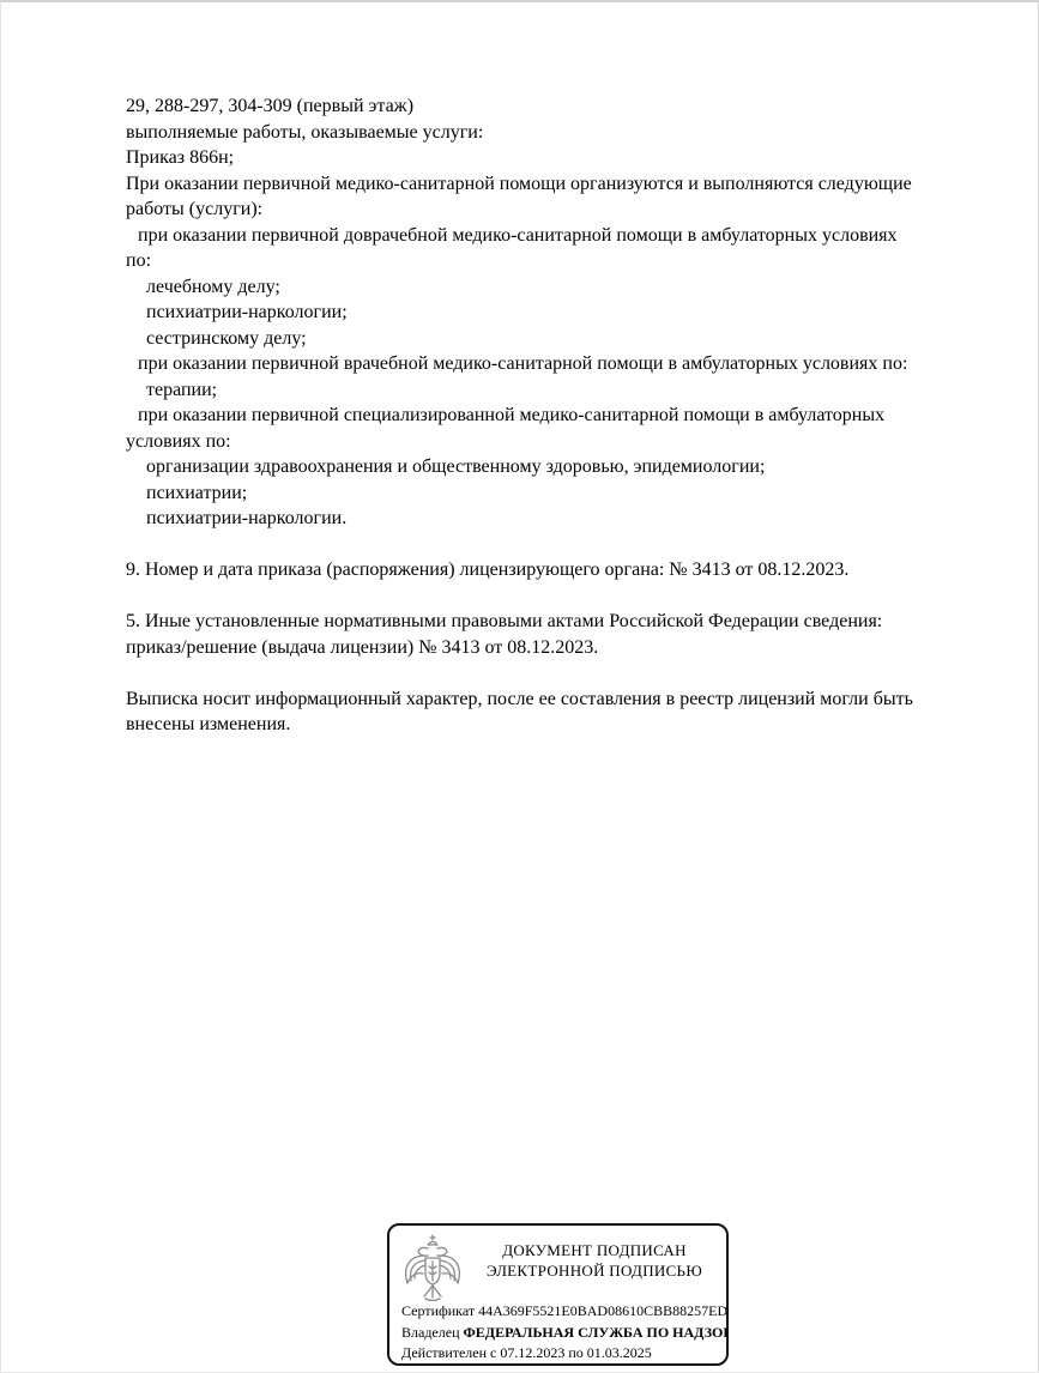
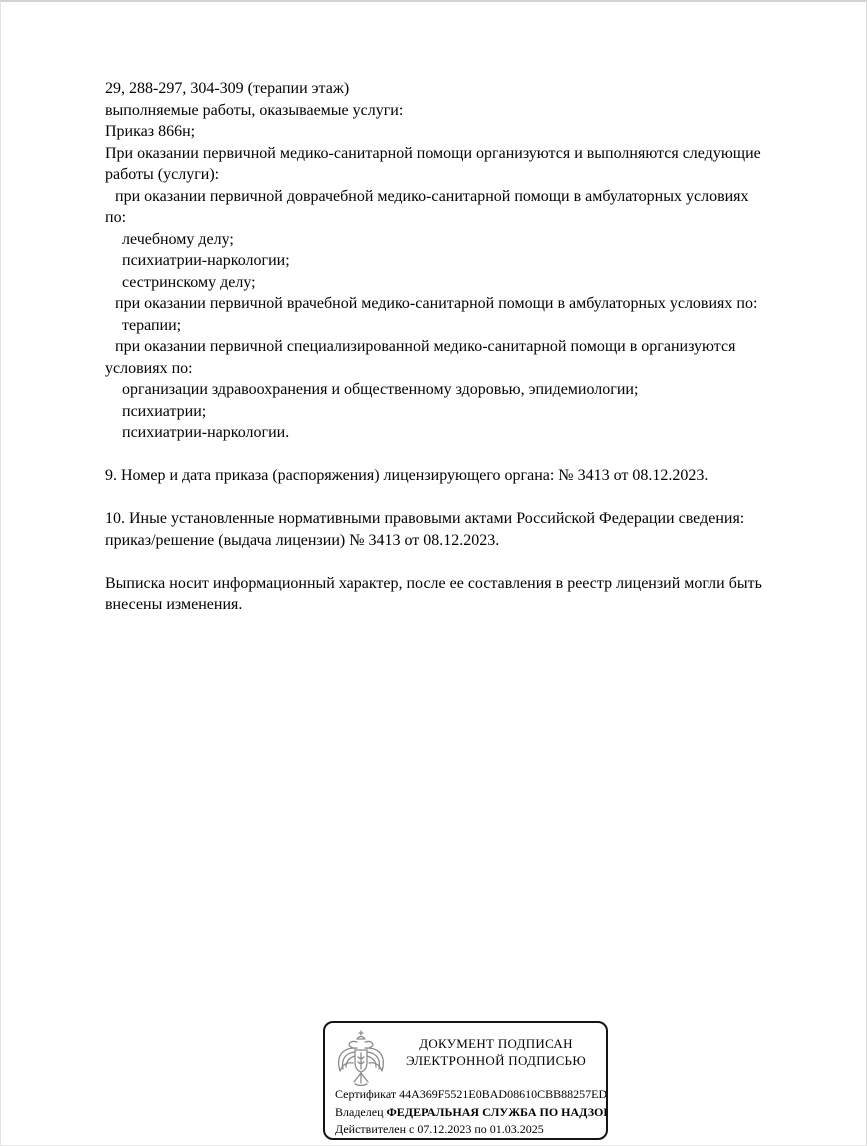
- 29, 288-297, 304-309 (первый этаж)
+ 29, 288-297, 304-309 (терапии этаж)
  выполняемые работы, оказываемые услуги:
  Приказ 866н;
  При оказании первичной медико-санитарной помощи организуются и выполняются следующие
  работы (услуги):
  при оказании первичной доврачебной медико-санитарной помощи в амбулаторных условиях
  по:
  лечебному делу;
  психиатрии-наркологии;
  сестринскому делу;
  при оказании первичной врачебной медико-санитарной помощи в амбулаторных условиях по:
  терапии;
- при оказании первичной специализированной медико-санитарной помощи в амбулаторных
+ при оказании первичной специализированной медико-санитарной помощи в организуются
  условиях по:
  организации здравоохранения и общественному здоровью, эпидемиологии;
  психиатрии;
  психиатрии-наркологии.
  9. Номер и дата приказа (распоряжения) лицензирующего органа: № 3413 от 08.12.2023.
- 5. Иные установленные нормативными правовыми актами Российской Федерации сведения:
+ 10. Иные установленные нормативными правовыми актами Российской Федерации сведения:
  приказ/решение (выдача лицензии) № 3413 от 08.12.2023.
  Выписка носит информационный характер, после ее составления в реестр лицензий могли быть
  внесены изменения.
  ДОКУМЕНТ ПОДПИСАН
  ЭЛЕКТРОННОЙ ПОДПИСЬЮ
  Сертификат 44A369F5521E0BAD08610CBB88257ED
  Владелец ФЕДЕРАЛЬНАЯ СЛУЖБА ПО НАДЗО
  Действителен с 07.12.2023 по 01.03.2025
